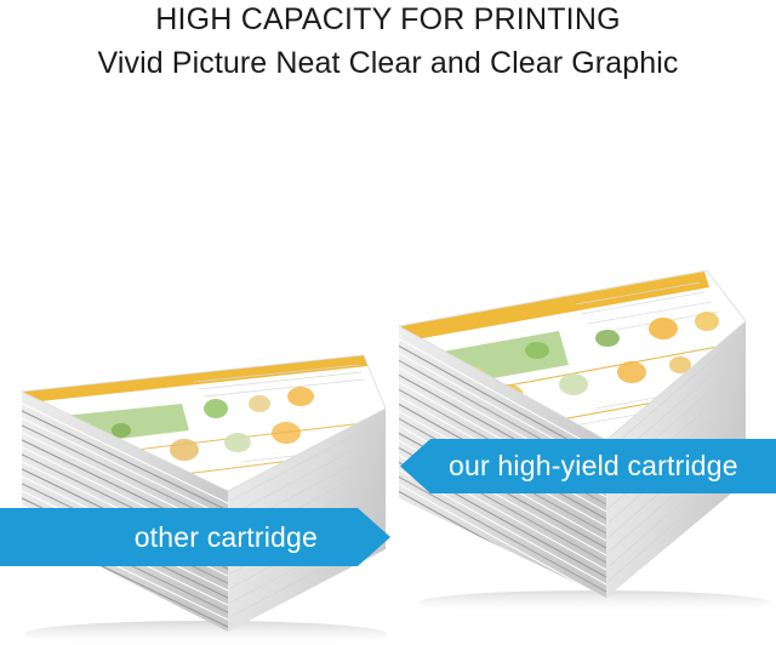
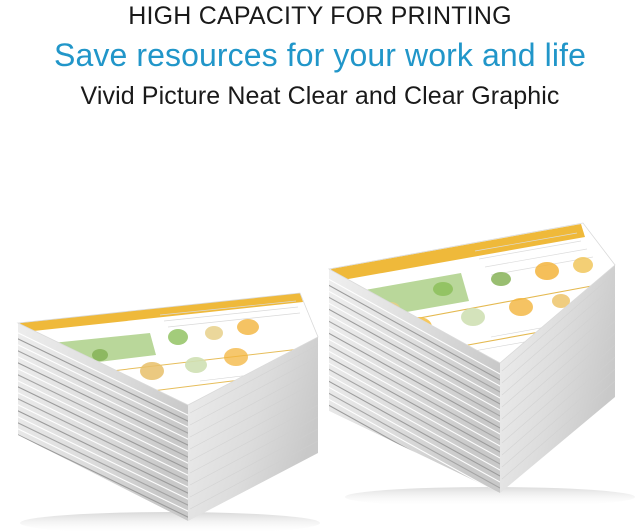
  HIGH CAPACITY FOR PRINTING
+ Save resources for your work and life
  Vivid Picture Neat Clear and Clear Graphic
- our high-yield cartridge
- other cartridge
